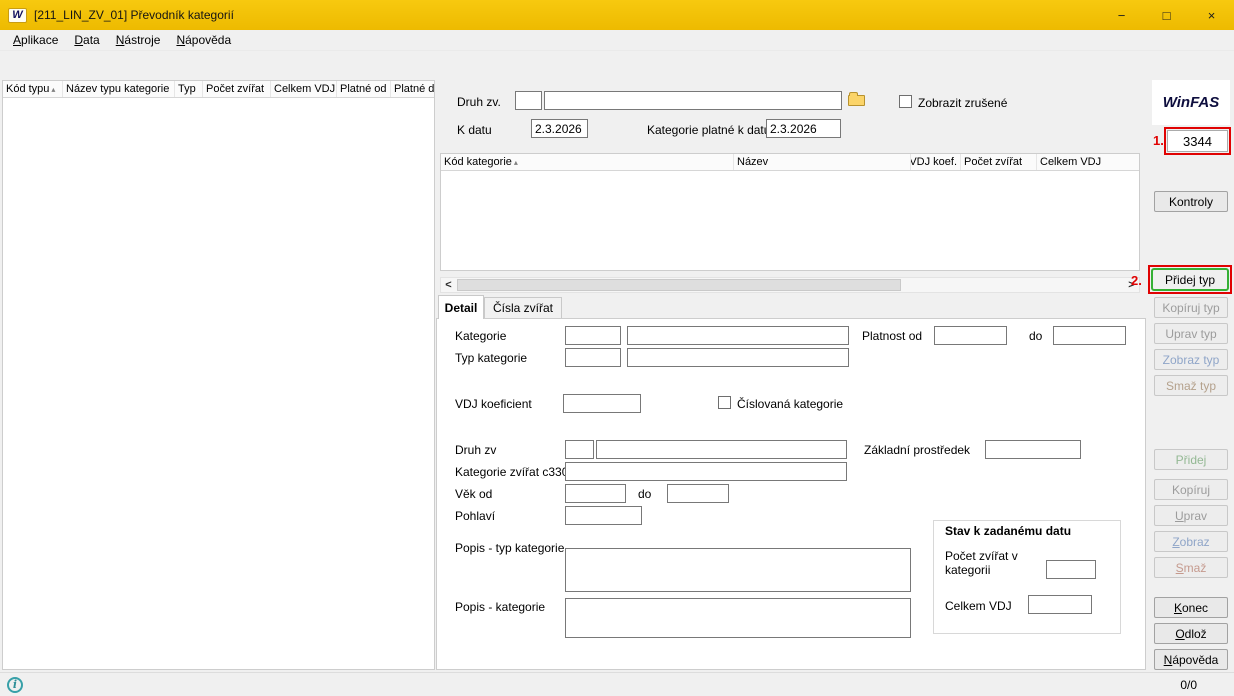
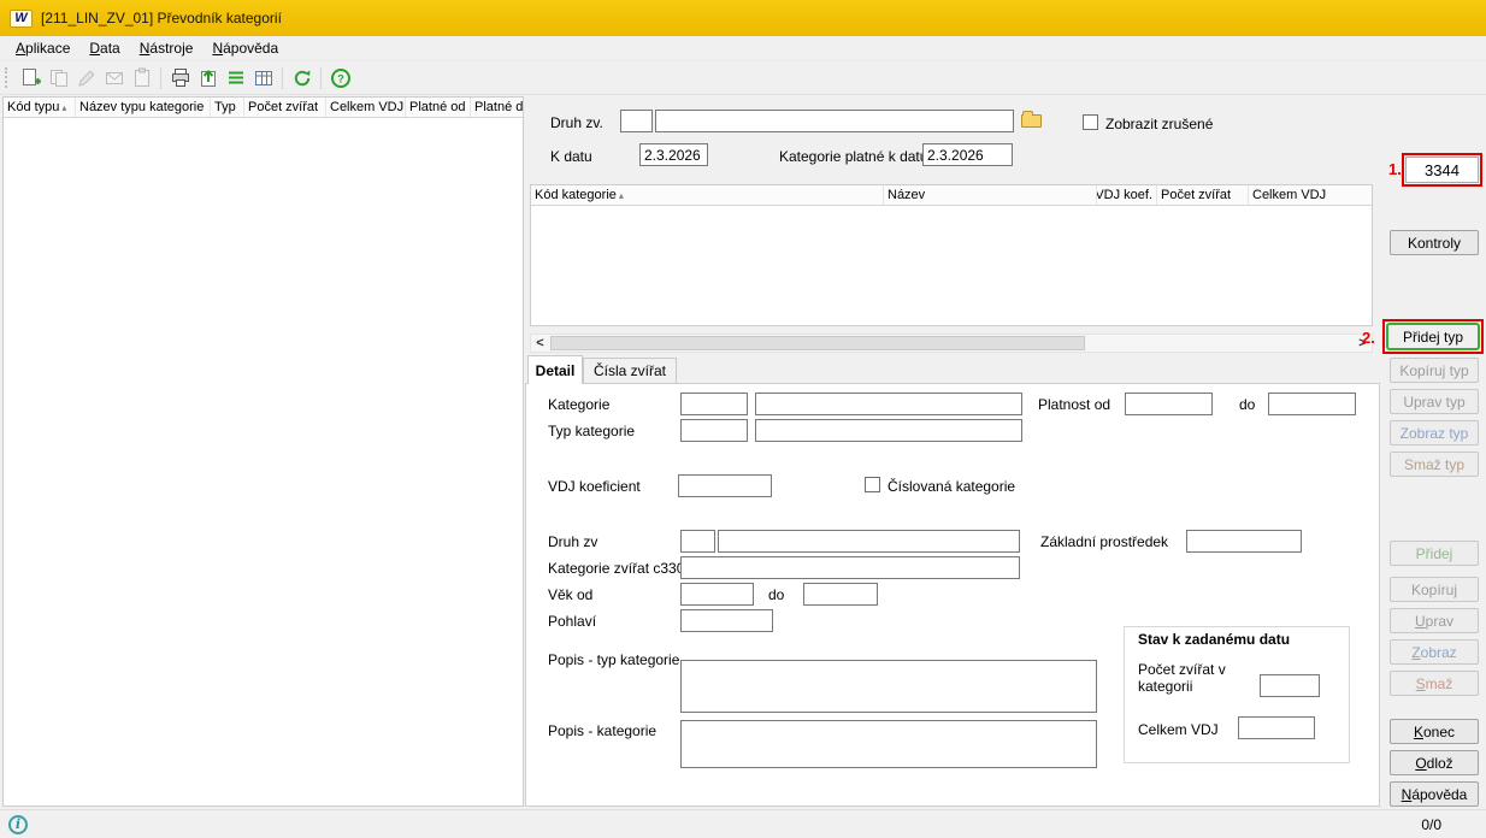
  W
  [211_LIN_ZV_01] Převodník kategorií
- −
- □
- ×
  Aplikace
  Data
  Nástroje
  Nápověda
+ ?
  Kód typu
  ▴
  Název typu kategorie
  Typ
  Počet zvířat
  Celkem VDJ
  Platné od
  Platné d
  Druh zv.
  Zobrazit zrušené
  K datu
  2.3.2026
  Kategorie platné k dat
  2.3.2026
  Kód kategorie
  ▴
  Název
  VDJ koef.
  Počet zvířat
  Celkem VDJ
  <
  >
  Detail
  Čísla zvířat
  Kategorie
  Platnost od
  do
  Typ kategorie
  VDJ koeficient
  Číslovaná kategorie
  Druh zv
  Základní prostředek
  Kategorie zvířat c33
  Věk od
  do
  Pohlaví
  Popis - typ kategorie
  Popis - kategorie
  Stav k zadanému datu
  Počet zvířat v kategorii
  Celkem VDJ
- WinFAS
  1.
  3344
  Kontroly
  2.
  Přidej typ
  Kopíruj typ
  Uprav typ
  Zobraz typ
  Smaž typ
  Přidej
  Kopíruj
  Uprav
  Zobraz
  Smaž
  Konec
  Odlož
  Nápověda
  i
  0/0
